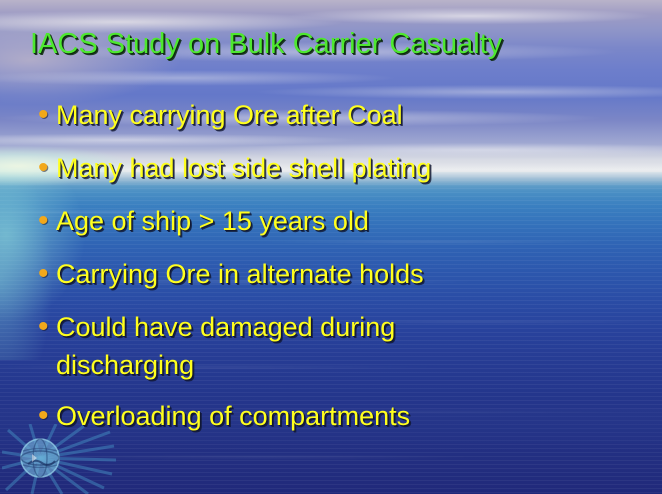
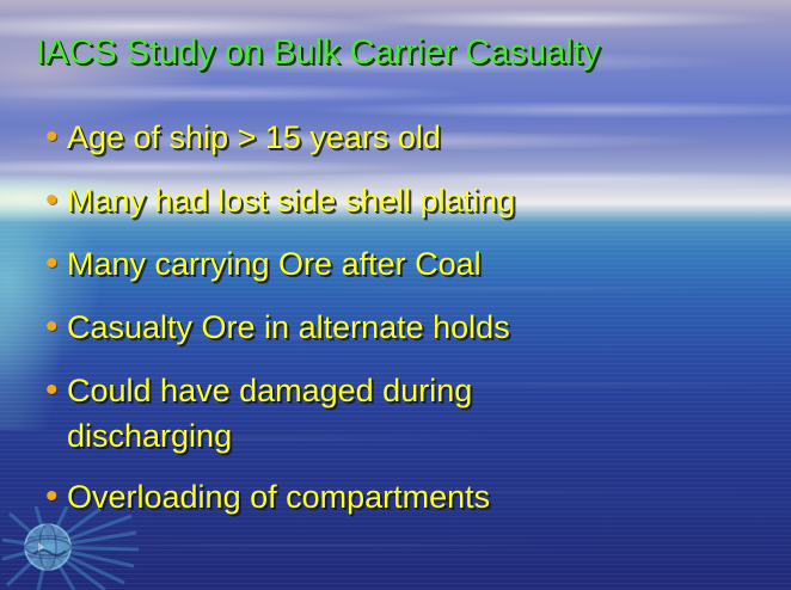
  IACS Study on Bulk Carrier Casualty
  •
- Many carrying Ore after Coal
+ Age of ship > 15 years old
  •
  Many had lost side shell plating
  •
- Age of ship > 15 years old
+ Many carrying Ore after Coal
  •
- Carrying Ore in alternate holds
+ Casualty Ore in alternate holds
  •
  Could have damaged during discharging
  •
  Overloading of compartments
